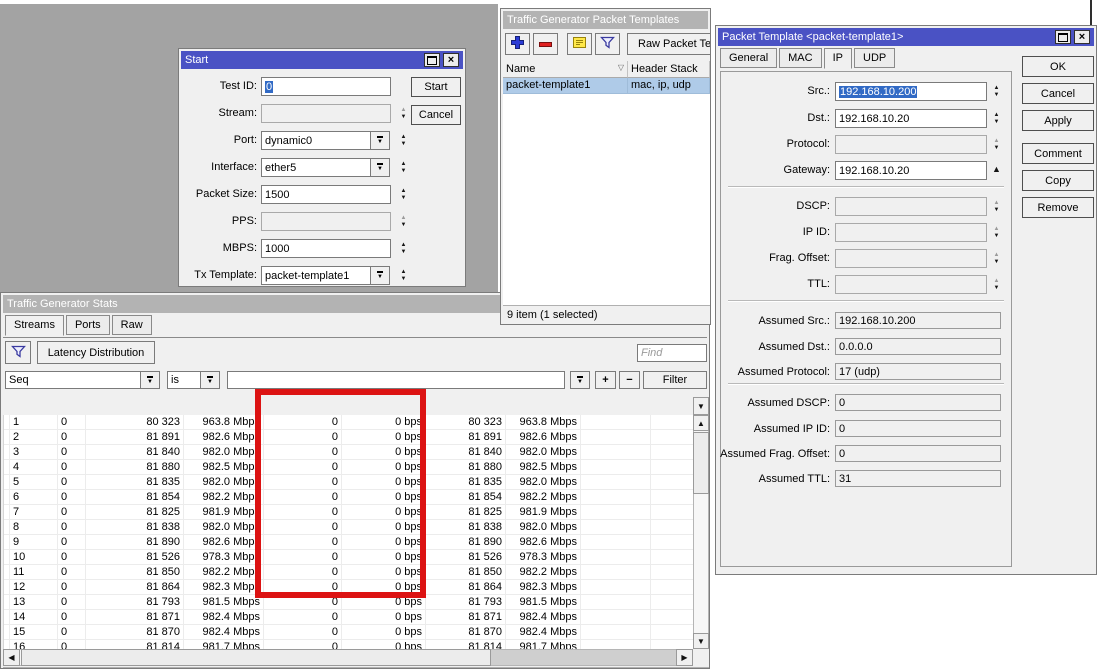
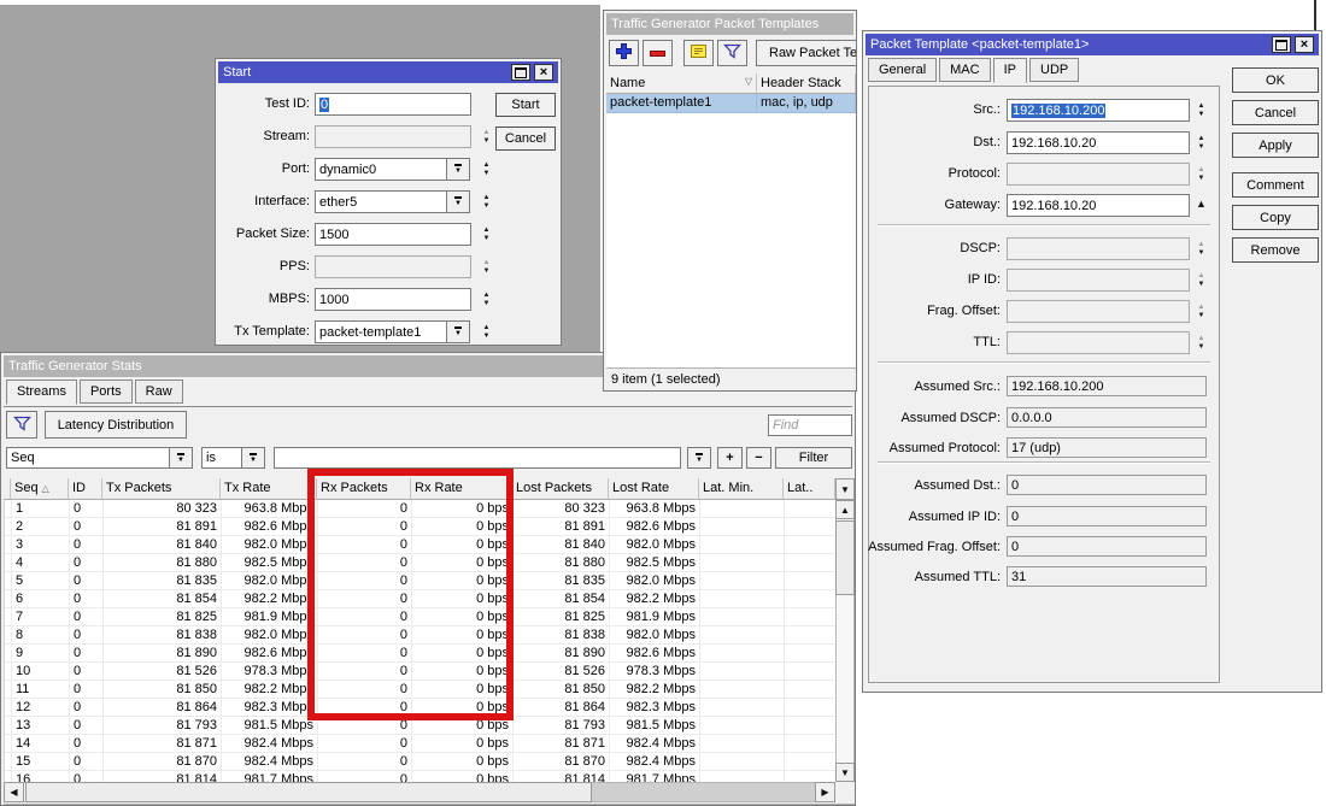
  Traffic Generator Stats
  Streams Ports Raw
  Latency Distribution
  Find
  Seq
  is
  +
  −
  Filter
+ Seq △
+ ID
+ Tx Packets
+ Tx Rate
+ Rx Packets
+ Rx Rate
+ Lost Packets
+ Lost Rate
+ Lat. Min.
+ Lat..
  1
  0
  80 323
  963.8 Mbps
  0
  0 bps
  80 323
  963.8 Mbps
  2
  0
  81 891
  982.6 Mbps
  0
  0 bps
  81 891
  982.6 Mbps
  3
  0
  81 840
  982.0 Mbps
  0
  0 bps
  81 840
  982.0 Mbps
  4
  0
  81 880
  982.5 Mbps
  0
  0 bps
  81 880
  982.5 Mbps
  5
  0
  81 835
  982.0 Mbps
  0
  0 bps
  81 835
  982.0 Mbps
  6
  0
  81 854
  982.2 Mbps
  0
  0 bps
  81 854
  982.2 Mbps
  7
  0
  81 825
  981.9 Mbps
  0
  0 bps
  81 825
  981.9 Mbps
  8
  0
  81 838
  982.0 Mbps
  0
  0 bps
  81 838
  982.0 Mbps
  9
  0
  81 890
  982.6 Mbps
  0
  0 bps
  81 890
  982.6 Mbps
  10
  0
  81 526
  978.3 Mbps
  0
  0 bps
  81 526
  978.3 Mbps
  11
  0
  81 850
  982.2 Mbps
  0
  0 bps
  81 850
  982.2 Mbps
  12
  0
  81 864
  982.3 Mbps
  0
  0 bps
  81 864
  982.3 Mbps
  13
  0
  81 793
  981.5 Mbps
  0
  0 bps
  81 793
  981.5 Mbps
  14
  0
  81 871
  982.4 Mbps
  0
  0 bps
  81 871
  982.4 Mbps
  15
  0
  81 870
  982.4 Mbps
  0
  0 bps
  81 870
  982.4 Mbps
  16
  0
  81 814
  981.7 Mbps
  0
  0 bps
  81 814
  981.7 Mbps
  ▼
  ▲
  ▼
  ◀
  ▶
  Start
  ×
  Test ID:
  0
  Stream:
  Port:
  dynamic0
  Interface:
  ether5
  Packet Size:
  1500
  PPS:
  MBPS:
  1000
  Tx Template:
  packet-template1
  Start
  Cancel
  Traffic Generator Packet Templates
  Raw Packet Te
  Name
  ▽
  Header Stack
  packet-template1
  mac, ip, udp
  9 item (1 selected)
  Packet Template <packet-template1>
  ×
  General MAC IP UDP
  Src.:
  192.168.10.200
  Dst.:
  192.168.10.20
  Protocol:
  Gateway:
  192.168.10.20
  ▲
  DSCP:
  IP ID:
  Frag. Offset:
  TTL:
  Assumed Src.:
  192.168.10.200
- Assumed Dst.:
+ Assumed DSCP:
  0.0.0.0
  Assumed Protocol:
  17 (udp)
- Assumed DSCP:
+ Assumed Dst.:
  0
  Assumed IP ID:
  0
  Assumed Frag. Offset:
  0
  Assumed TTL:
  31
  OK
  Cancel
  Apply
  Comment
  Copy
  Remove
